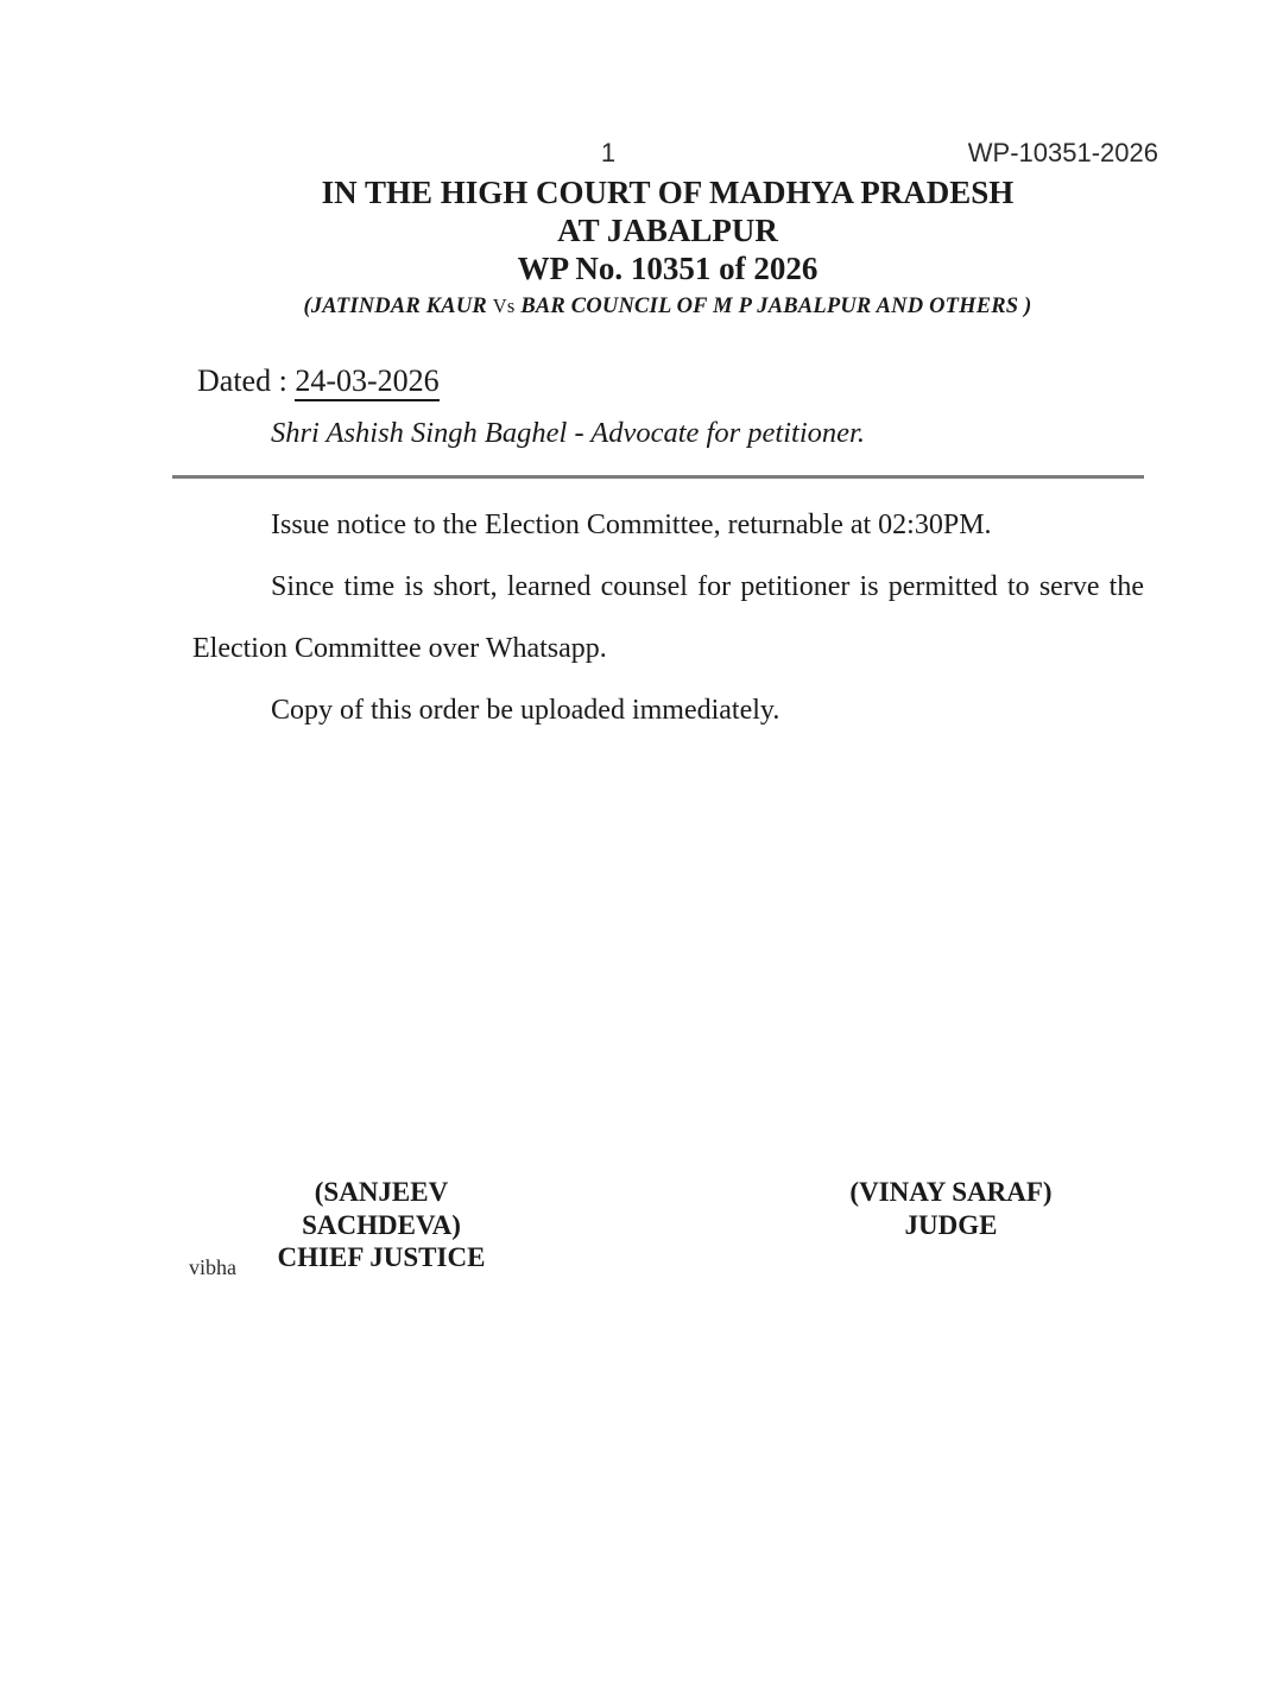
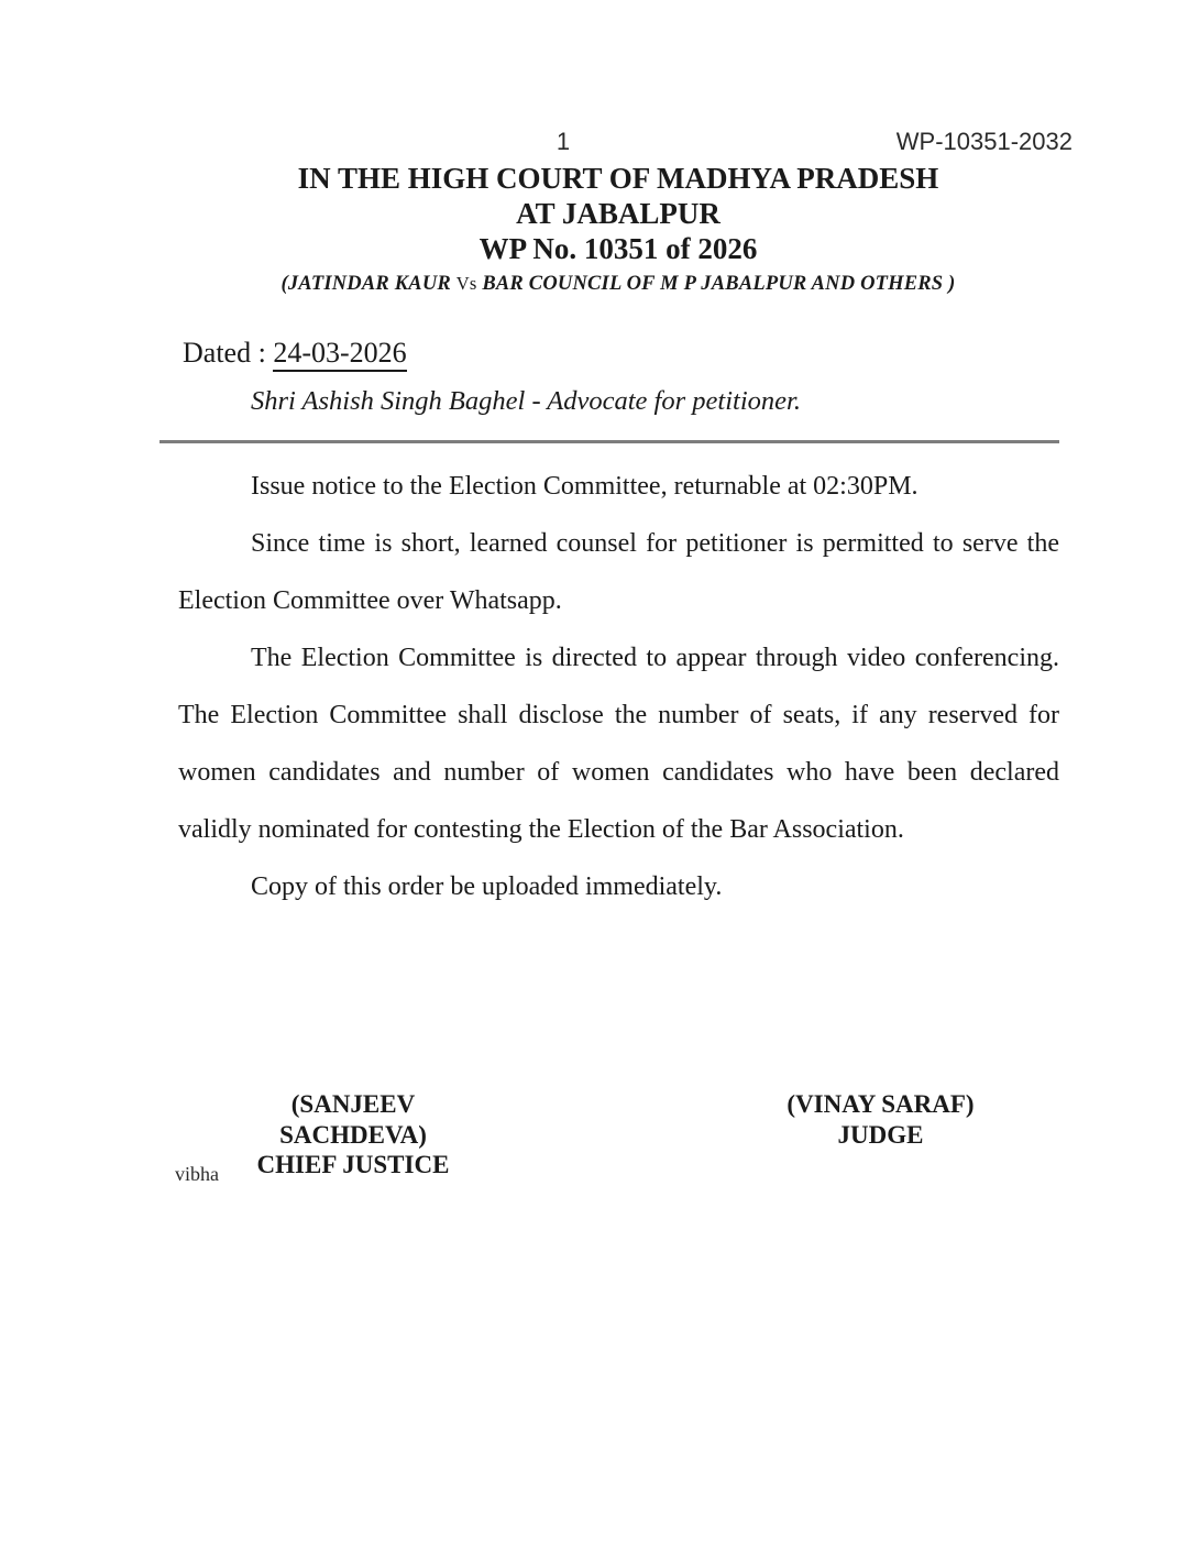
  1
- WP-10351-2026
+ WP-10351-2032
  IN THE HIGH COURT OF MADHYA PRADESH
  AT JABALPUR
  WP No. 10351 of 2026
  (JATINDAR KAUR Vs BAR COUNCIL OF M P JABALPUR AND OTHERS )
  Dated : 24-03-2026
  Shri Ashish Singh Baghel - Advocate for petitioner.
  Issue notice to the Election Committee, returnable at 02:30PM.
  Since time is short, learned counsel for petitioner is permitted to serve the Election Committee over Whatsapp.
+ The Election Committee is directed to appear through video conferencing. The Election Committee shall disclose the number of seats, if any reserved for women candidates and number of women candidates who have been declared validly nominated for contesting the Election of the Bar Association.
  Copy of this order be uploaded immediately.
  (SANJEEV SACHDEVA)
  CHIEF JUSTICE
  (VINAY SARAF)
  JUDGE
  vibha
